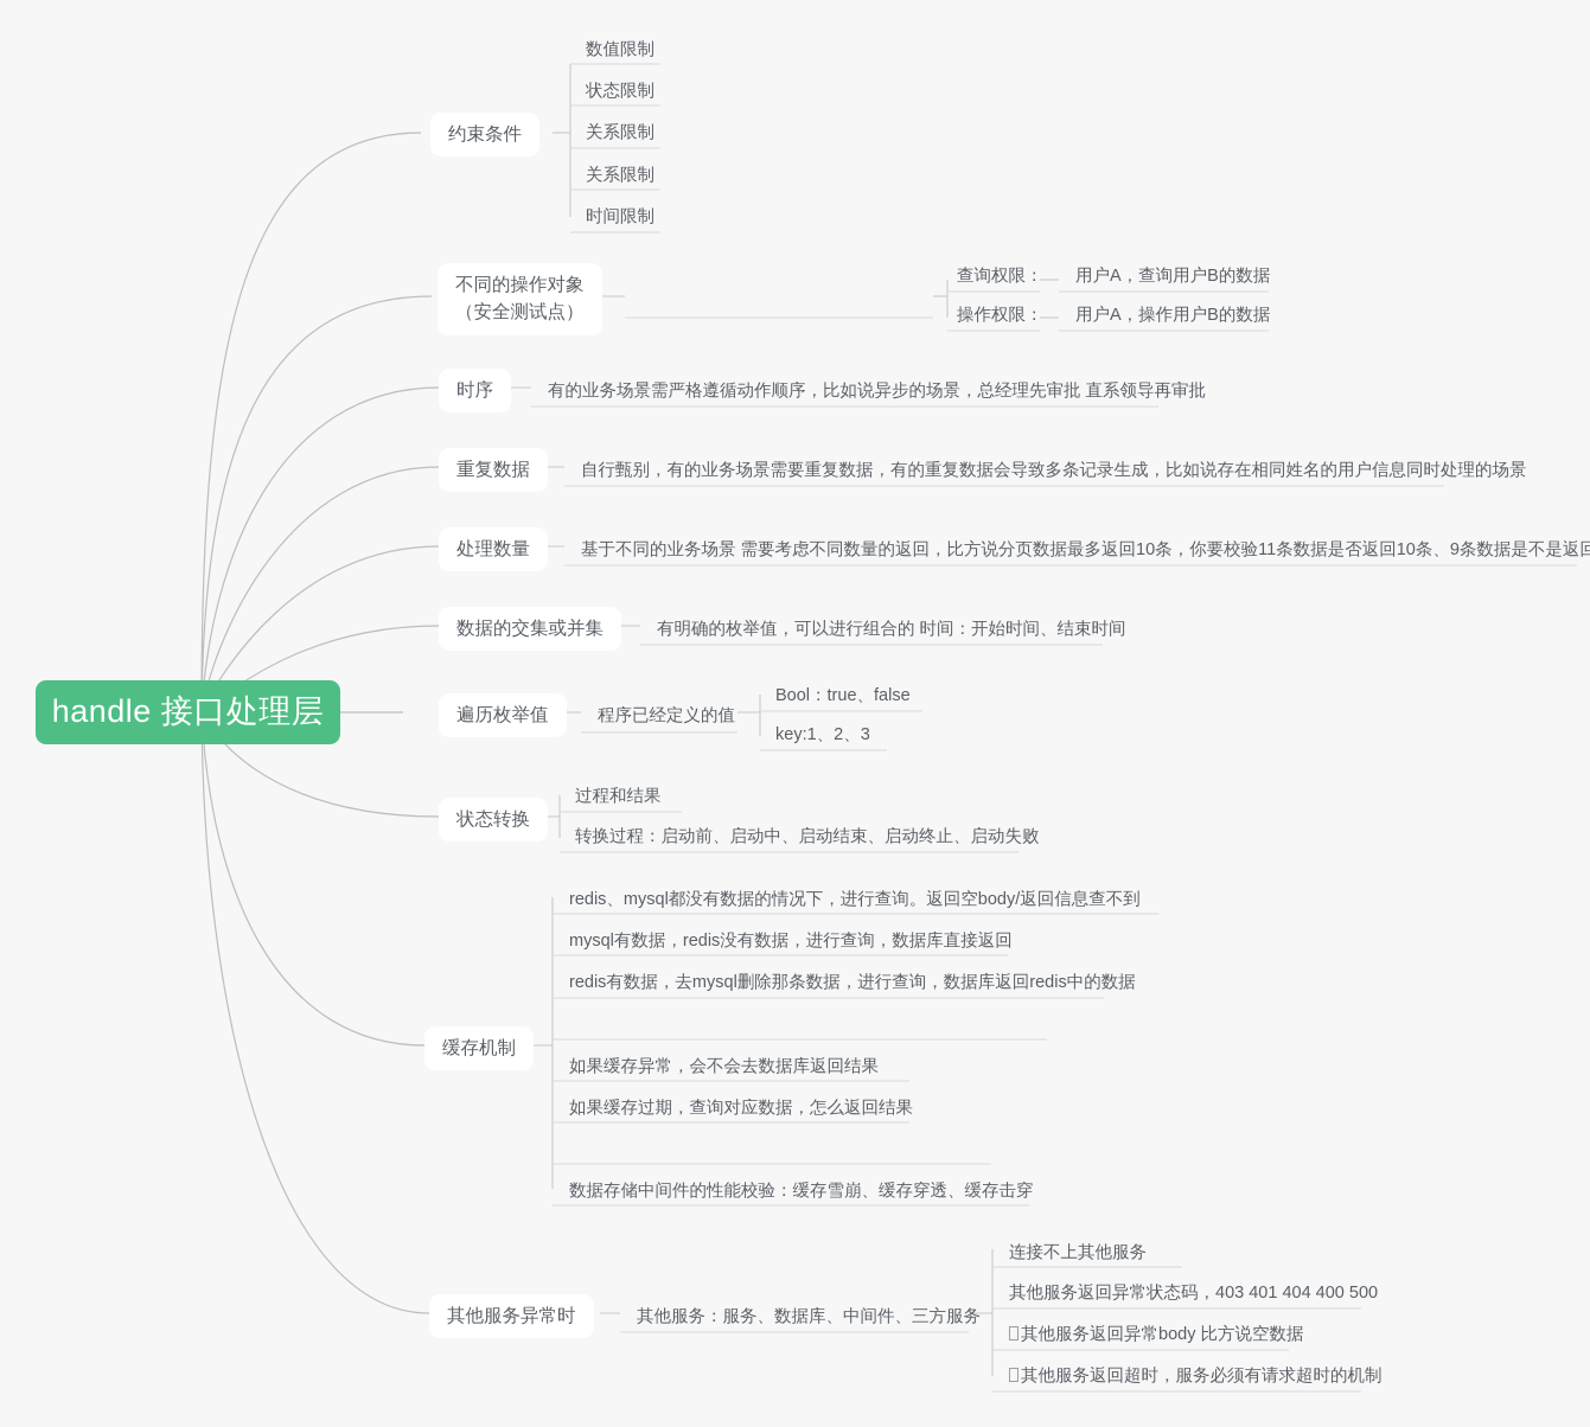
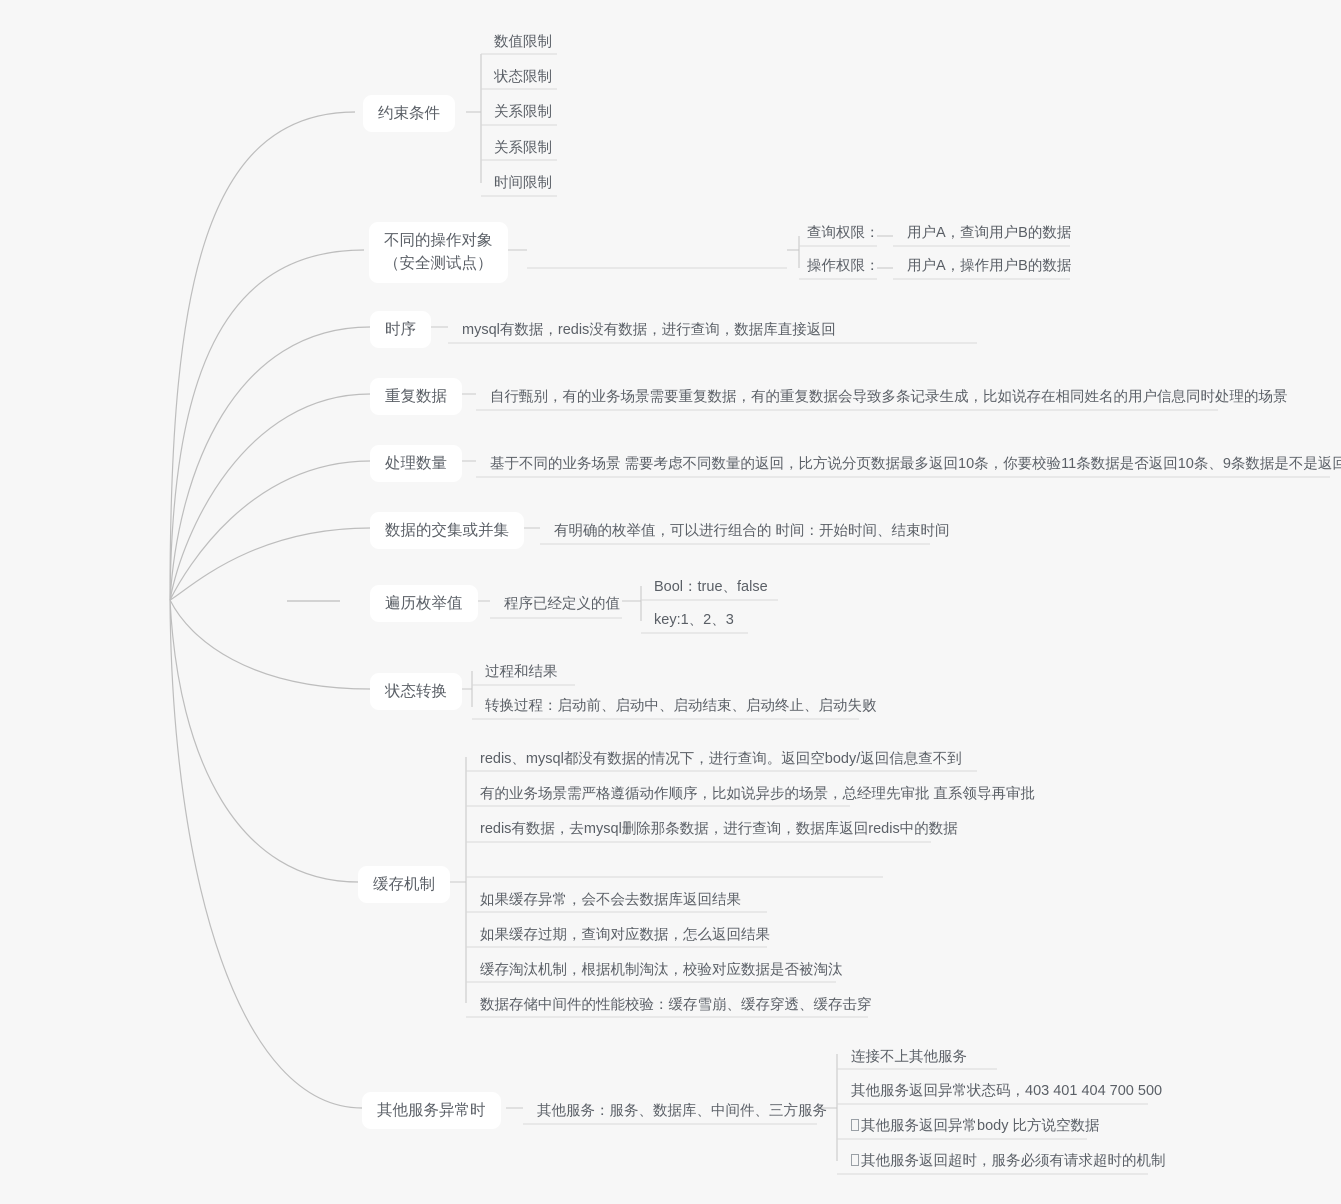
- handle 接口处理层
  约束条件
  数值限制
  状态限制
  关系限制
  关系限制
  时间限制
  不同的操作对象
  （安全测试点）
  查询权限：
  操作权限：
  用户A，查询用户B的数据
  用户A，操作用户B的数据
  时序
- 有的业务场景需严格遵循动作顺序，比如说异步的场景，总经理先审批 直系领导再审批
+ mysql有数据，redis没有数据，进行查询，数据库直接返回
  重复数据
  自行甄别，有的业务场景需要重复数据，有的重复数据会导致多条记录生成，比如说存在相同姓名的用户信息同时处理的场景
  处理数量
  基于不同的业务场景 需要考虑不同数量的返回，比方说分页数据最多返回10条，你要校验11条数据是否返回10条、9条数据是不是返回
  数据的交集或并集
  有明确的枚举值，可以进行组合的 时间：开始时间、结束时间
  遍历枚举值
  程序已经定义的值
  Bool：true、false
  key:1、2、3
  状态转换
  过程和结果
  转换过程：启动前、启动中、启动结束、启动终止、启动失败
  缓存机制
  redis、mysql都没有数据的情况下，进行查询。返回空body/返回信息查不到
- mysql有数据，redis没有数据，进行查询，数据库直接返回
+ 有的业务场景需严格遵循动作顺序，比如说异步的场景，总经理先审批 直系领导再审批
  redis有数据，去mysql删除那条数据，进行查询，数据库返回redis中的数据
  如果缓存异常，会不会去数据库返回结果
  如果缓存过期，查询对应数据，怎么返回结果
+ 缓存淘汰机制，根据机制淘汰，校验对应数据是否被淘汰
  数据存储中间件的性能校验：缓存雪崩、缓存穿透、缓存击穿
  其他服务异常时
  其他服务：服务、数据库、中间件、三方服务
  连接不上其他服务
- 其他服务返回异常状态码，403 401 404 400 500
+ 其他服务返回异常状态码，403 401 404 700 500
  其他服务返回异常body 比方说空数据
  其他服务返回超时，服务必须有请求超时的机制
